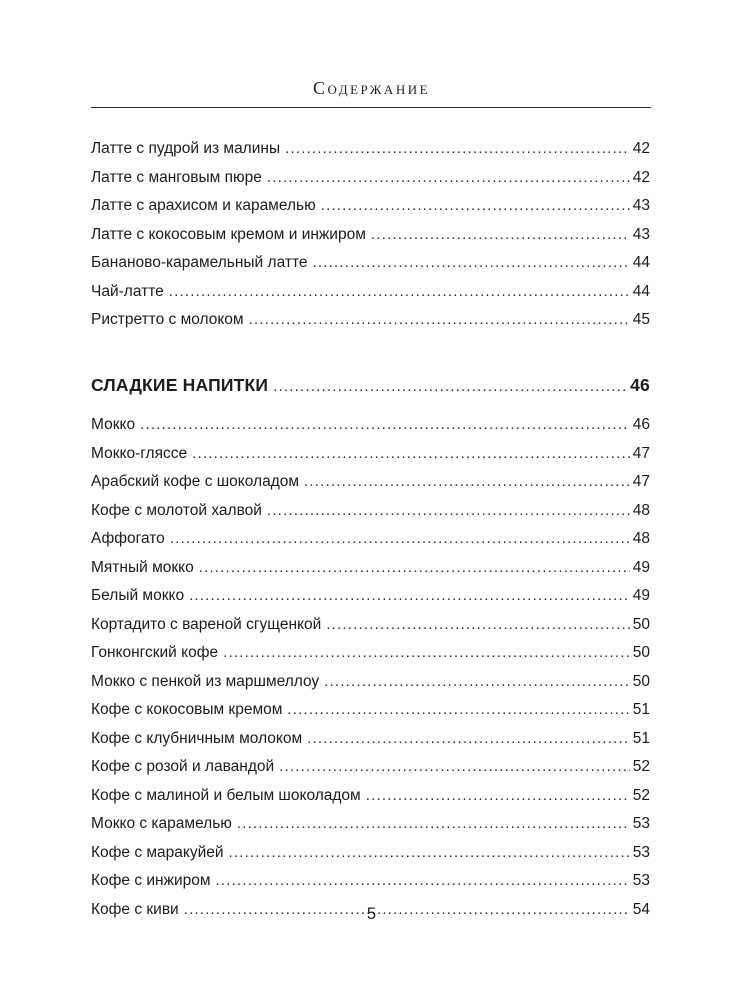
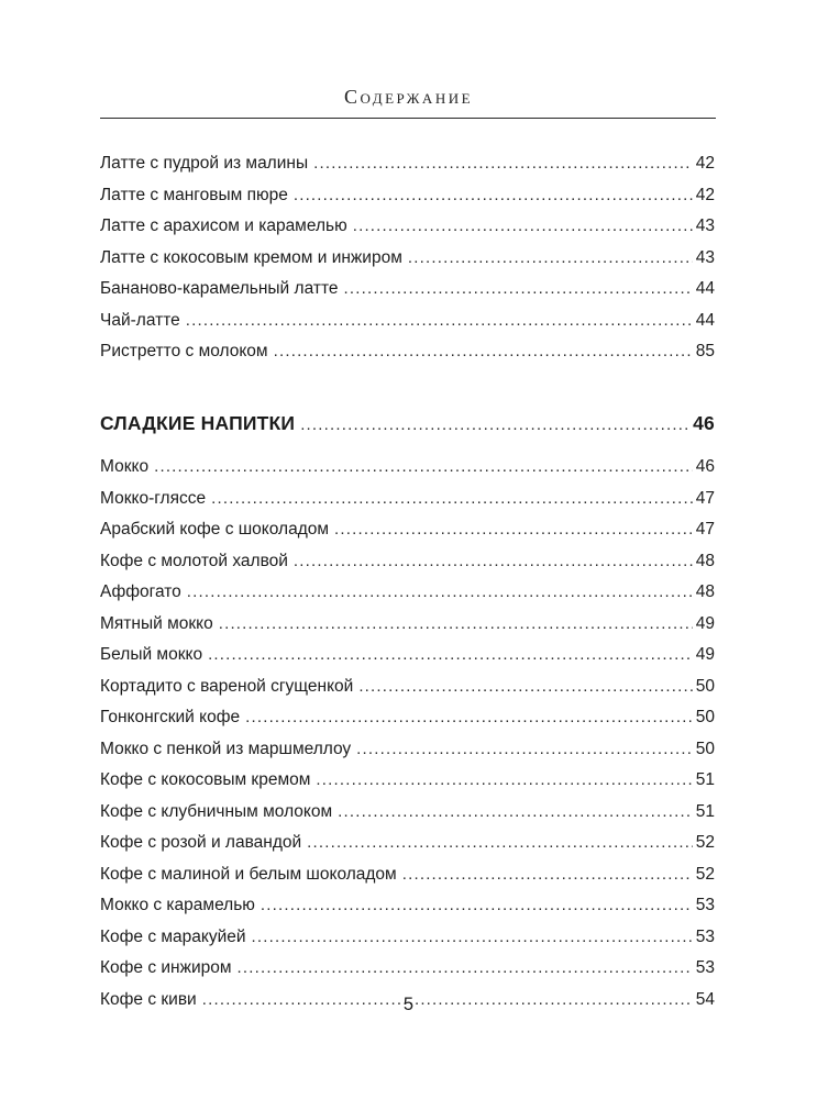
  Содержание
  Латте с пудрой из малины
  42
  Латте с манговым пюре
  42
  Латте с арахисом и карамелью
  43
  Латте с кокосовым кремом и инжиром
  43
  Бананово-карамельный латте
  44
  Чай-латте
  44
  Ристретто с молоком
- 45
+ 85
  СЛАДКИЕ НАПИТКИ
  46
  Мокко
  46
  Мокко-гляссе
  47
  Арабский кофе с шоколадом
  47
  Кофе с молотой халвой
  48
  Аффогато
  48
  Мятный мокко
  49
  Белый мокко
  49
  Кортадито с вареной сгущенкой
  50
  Гонконгский кофе
  50
  Мокко с пенкой из маршмеллоу
  50
  Кофе с кокосовым кремом
  51
  Кофе с клубничным молоком
  51
  Кофе с розой и лавандой
  52
  Кофе с малиной и белым шоколадом
  52
  Мокко с карамелью
  53
  Кофе с маракуйей
  53
  Кофе с инжиром
  53
  Кофе с киви
  54
  5
